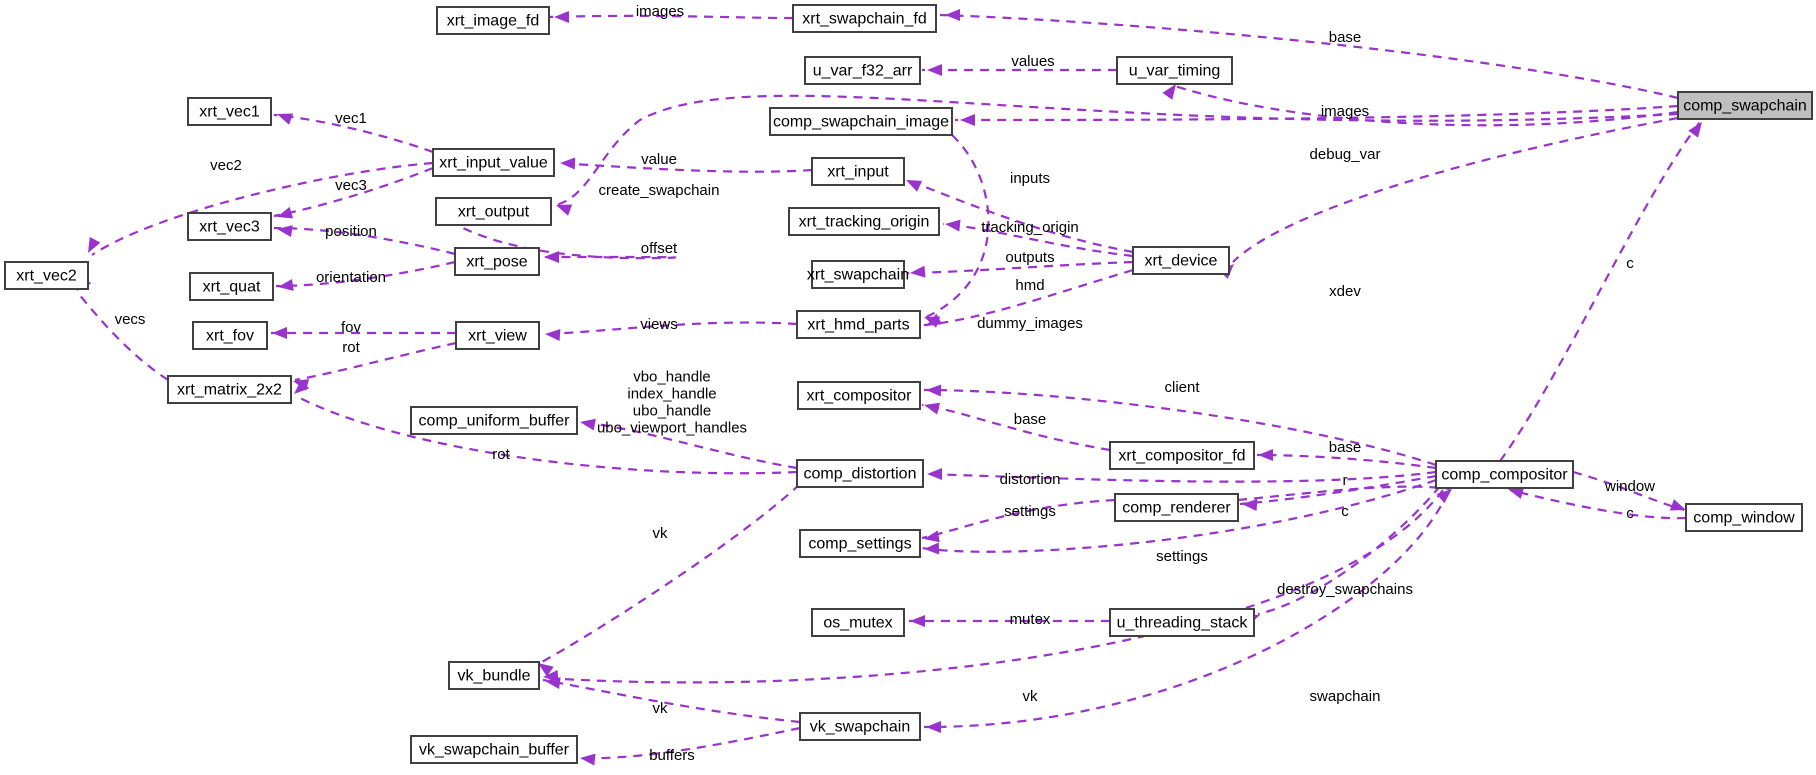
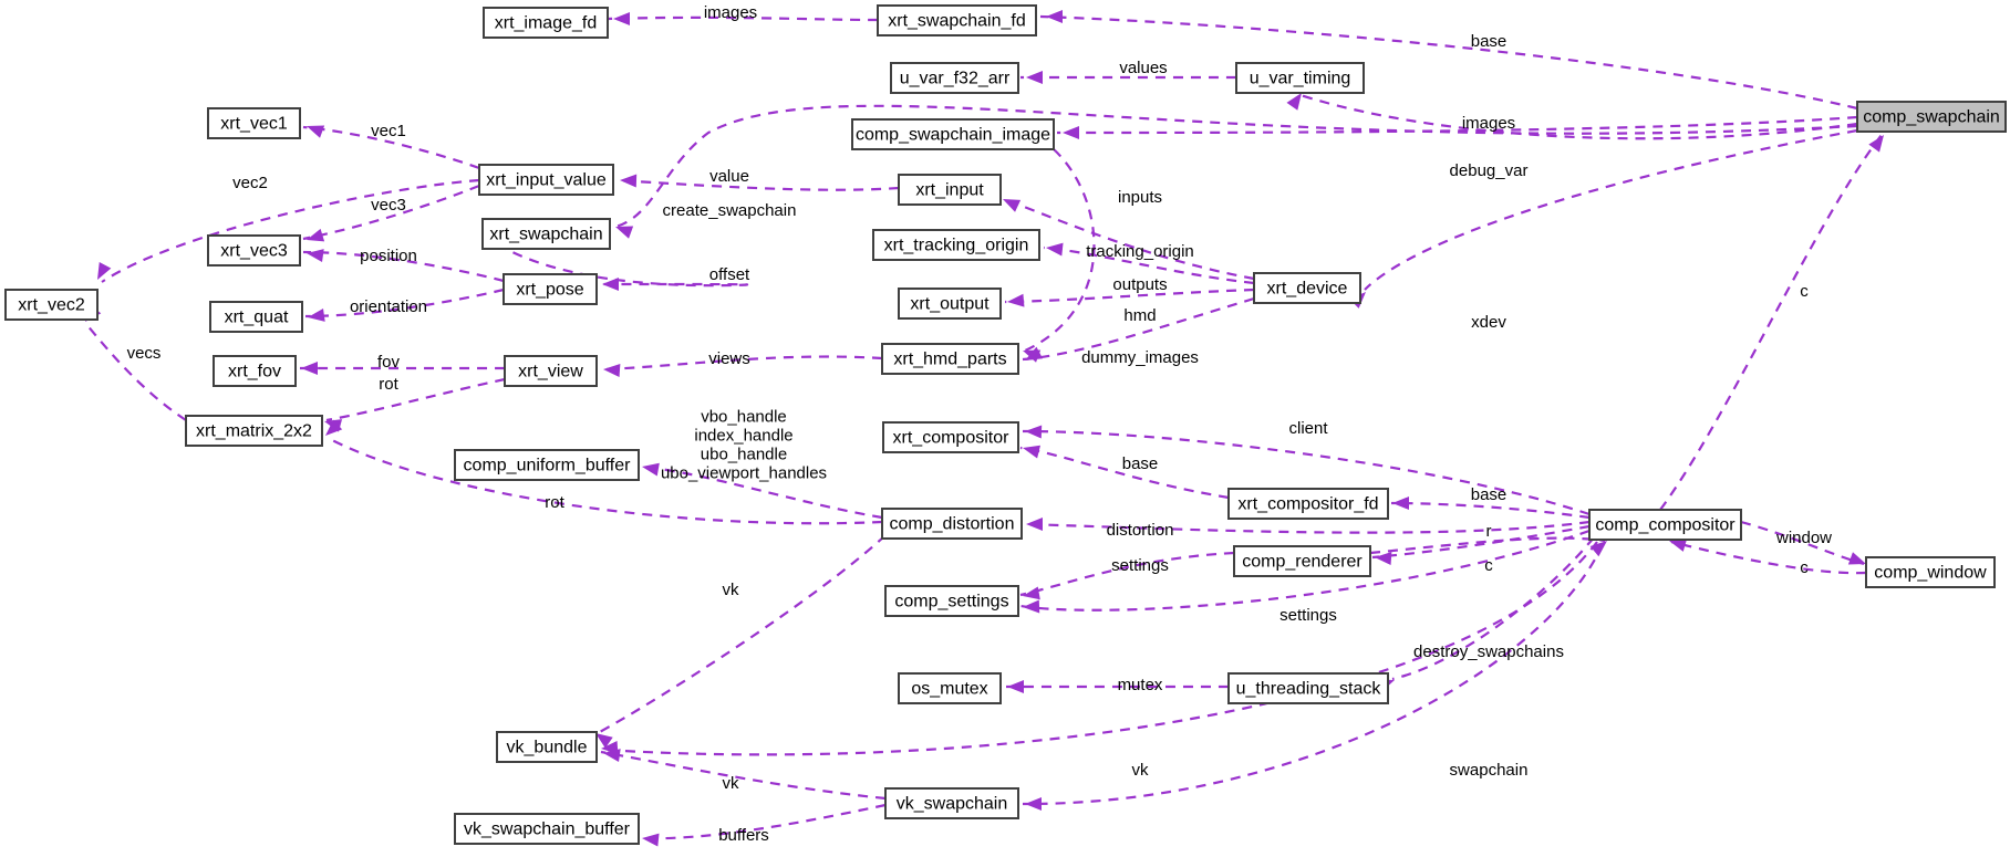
  images
  base
  values
  images
  vec1
  vec2
  debug_var
  value
  inputs
  vec3
  create_swapchain
  tracking_origin
  position
  outputs
  offset
  orientation
  hmd
  xdev
  dummy_images
  fov
  views
  vecs
  rot
  client
  vbo_handle index_handle ubo_handle ubo_viewport_handles
  base
  base
  rot
  distortion
  r
  settings
  c
  window
  c
  settings
  destroy_swapchains
  mutex
  vk
  vk
  vk
  swapchain
  buffers
  c
  xrt_image_fd
  xrt_swapchain_fd
  comp_swapchain
  u_var_f32_arr
  u_var_timing
  comp_swapchain_image
  xrt_vec1
  xrt_input_value
  xrt_input
- xrt_output
+ xrt_swapchain
  xrt_vec3
  xrt_tracking_origin
  xrt_device
  xrt_pose
- xrt_swapchain
+ xrt_output
  xrt_quat
  xrt_vec2
  xrt_fov
  xrt_view
  xrt_hmd_parts
  xrt_matrix_2x2
  xrt_compositor
  comp_uniform_buffer
  xrt_compositor_fd
  comp_distortion
  comp_compositor
  comp_renderer
  comp_window
  comp_settings
  os_mutex
  u_threading_stack
  vk_bundle
  vk_swapchain
  vk_swapchain_buffer
